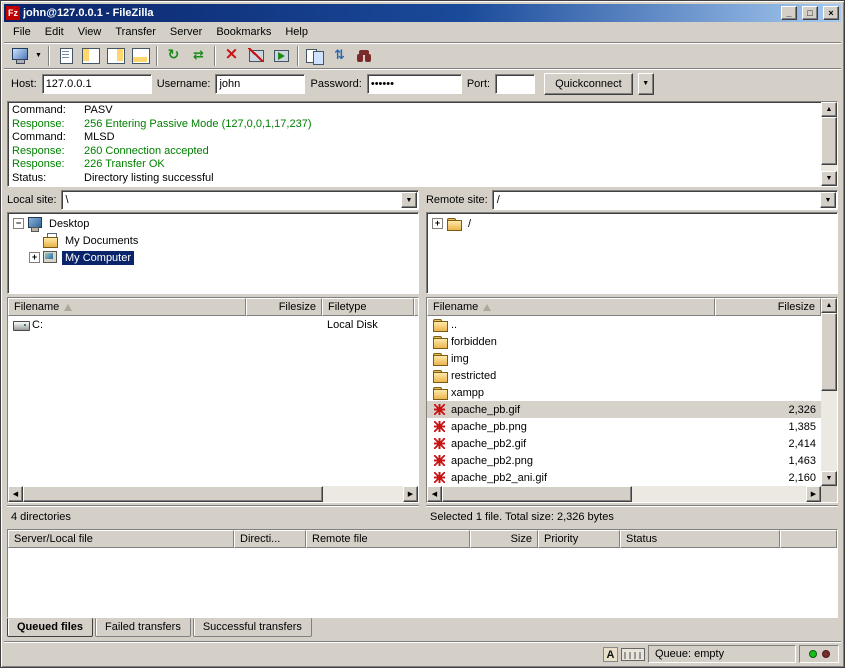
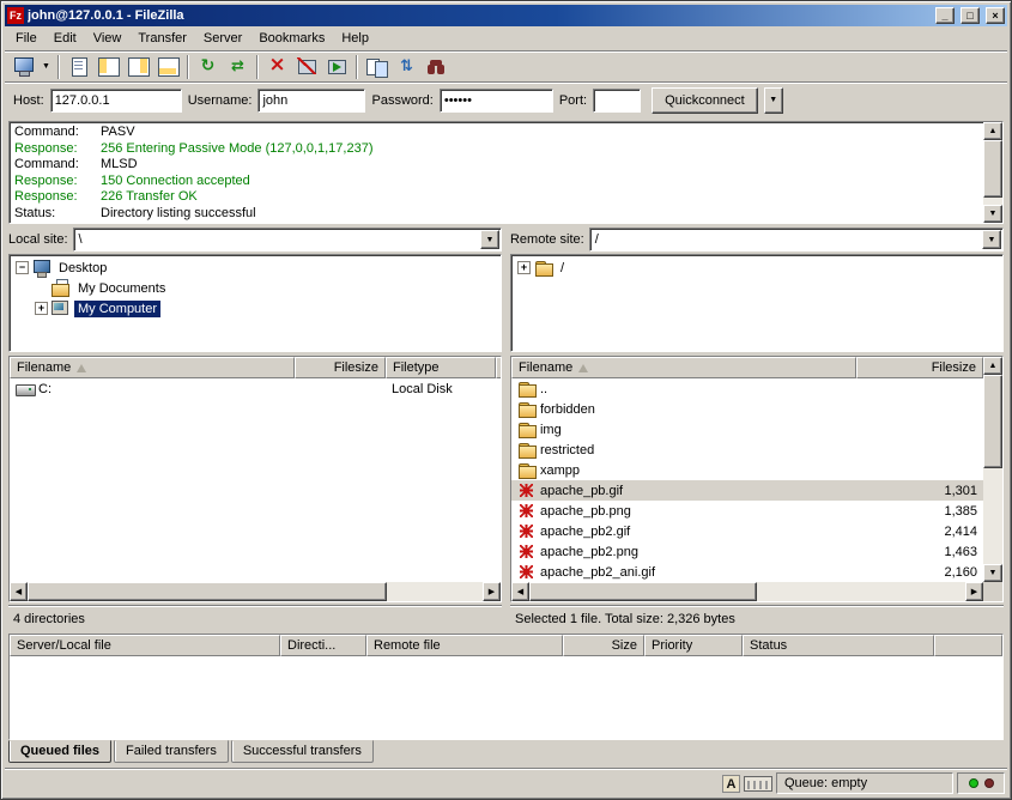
  Fz
  john@127.0.0.1 - FileZilla
  _
  □
  ×
  File
  Edit
  View
  Transfer
  Server
  Bookmarks
  Help
  Host:
  127.0.0.1
  Username:
  john
  Password:
  ••••••
  Port:
  Quickconnect
  Command: PASV
  Response: 256 Entering Passive Mode (127,0,0,1,17,237)
  Command: MLSD
- Response: 260 Connection accepted
+ Response: 150 Connection accepted
  Response: 226 Transfer OK
  Status: Directory listing successful
  Local site:
  \
  −
  Desktop
  My Documents
  +
  My Computer
  Filename
  Filesize
  Filetype
  C:
  Local Disk
  4 directories
  Remote site:
  /
  +
  /
  Filename
  Filesize
  ..
  forbidden
  img
  restricted
  xampp
  apache_pb.gif
- 2,326
+ 1,301
  apache_pb.png
  1,385
  apache_pb2.gif
  2,414
  apache_pb2.png
  1,463
  apache_pb2_ani.gif
  2,160
  Selected 1 file. Total size: 2,326 bytes
  Server/Local file
  Directi...
  Remote file
  Size
  Priority
  Status
  Queued files
  Failed transfers
  Successful transfers
  A
  Queue: empty
